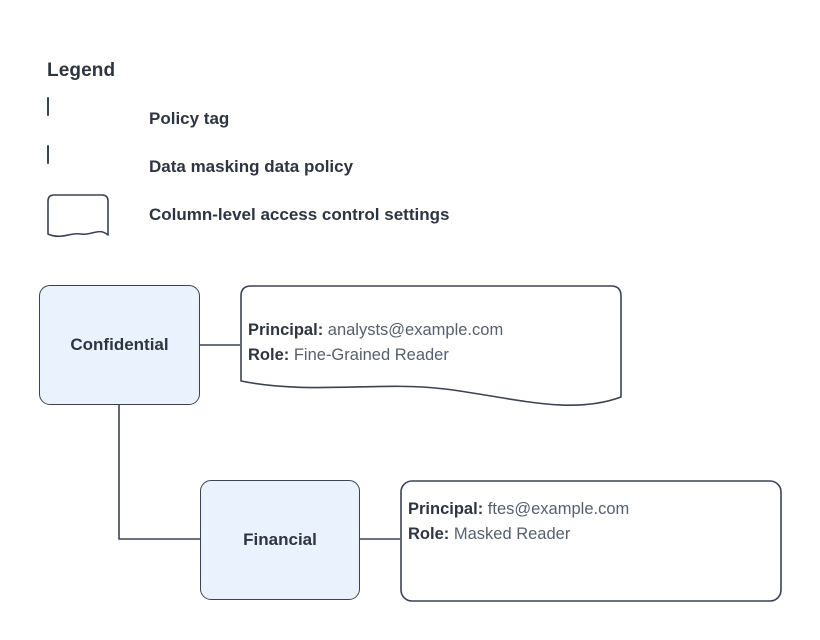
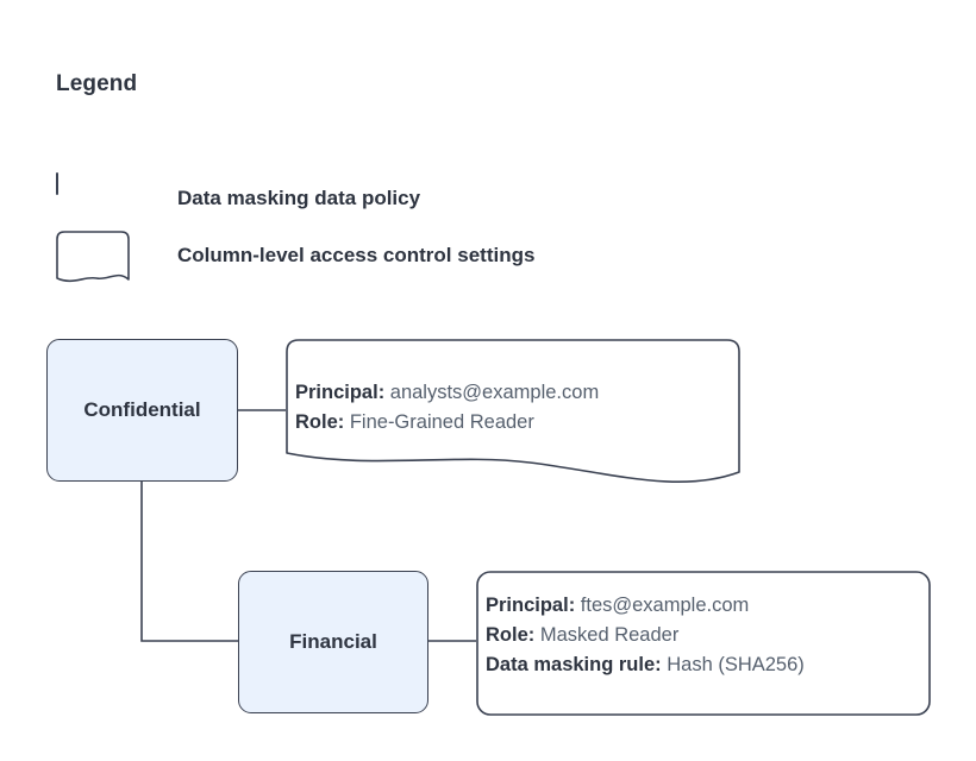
  Legend
- Policy tag
  Data masking data policy
  Column-level access control settings
  Confidential
  Financial
  Principal: analysts@example.com
  Role: Fine-Grained Reader
  Principal: ftes@example.com
  Role: Masked Reader
+ Data masking rule: Hash (SHA256)
